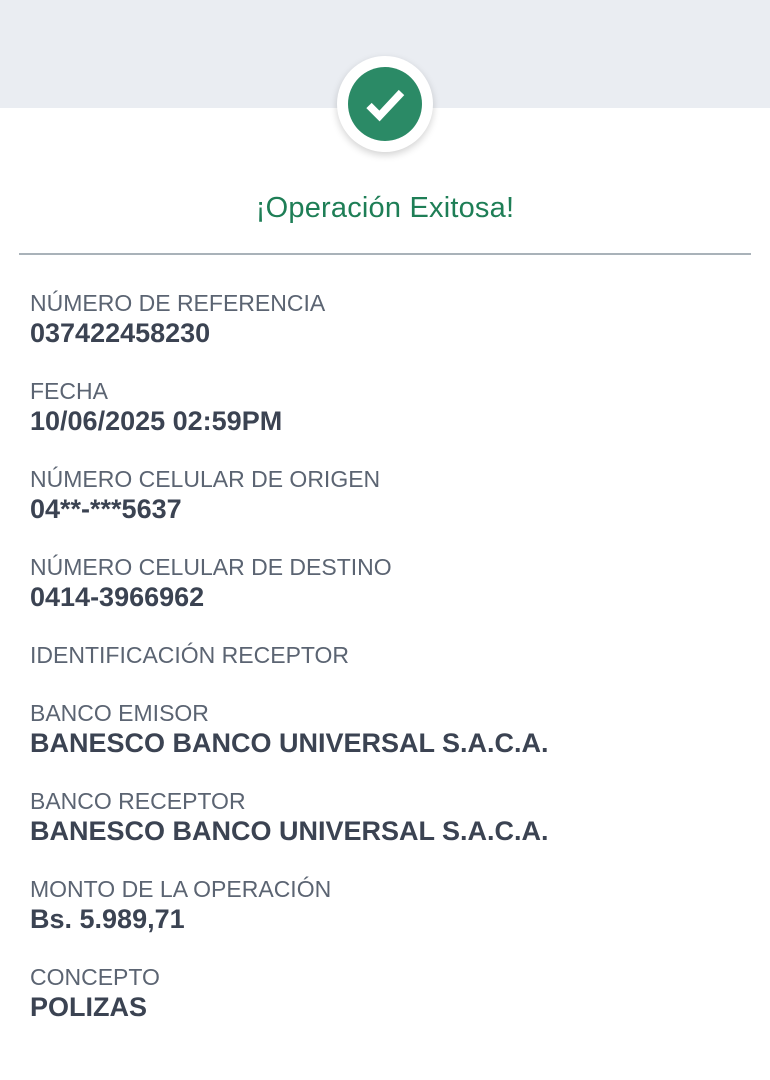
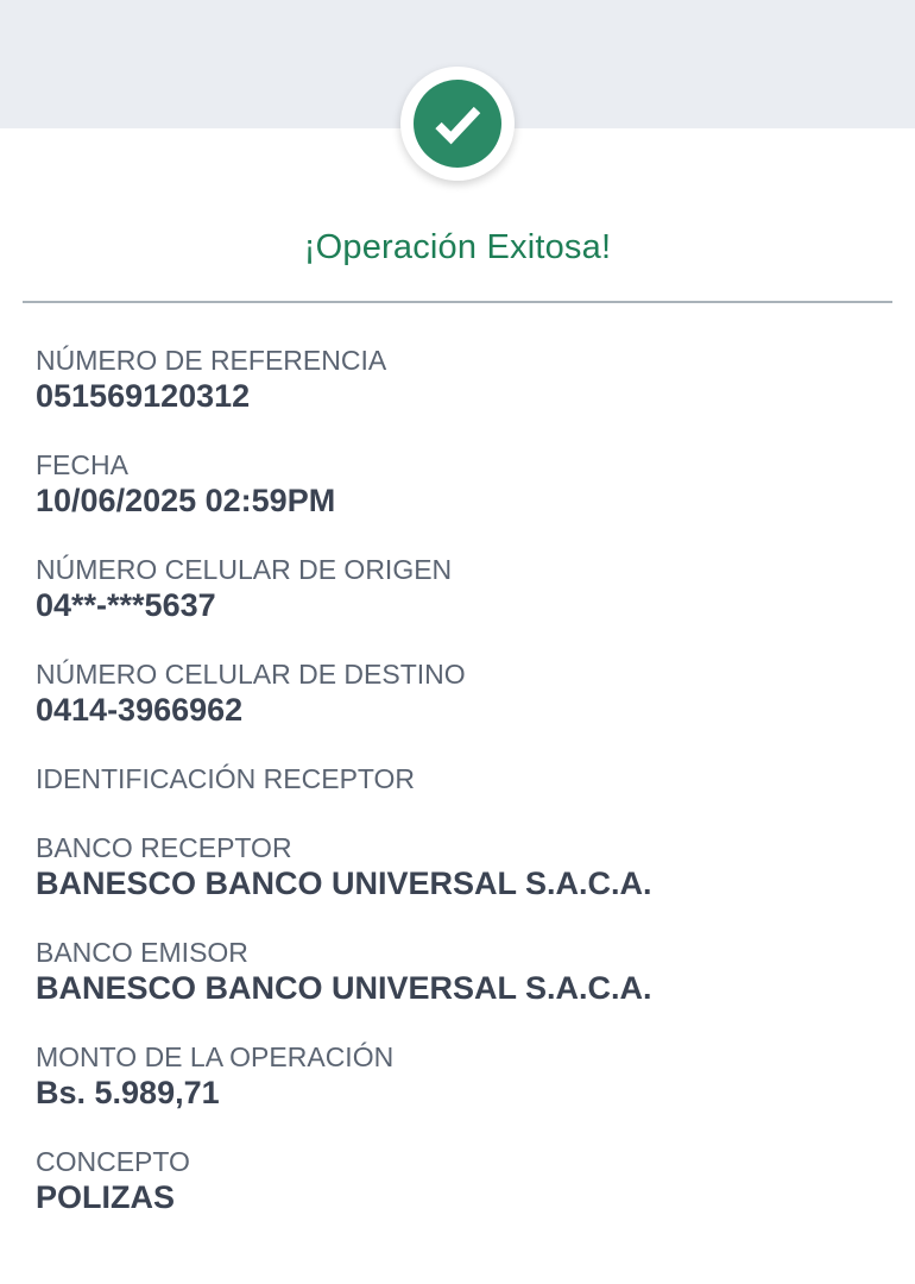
  ¡Operación Exitosa!
  NÚMERO DE REFERENCIA
- 037422458230
+ 051569120312
  FECHA
  10/06/2025 02:59PM
  NÚMERO CELULAR DE ORIGEN
  04**-***5637
  NÚMERO CELULAR DE DESTINO
  0414-3966962
  IDENTIFICACIÓN RECEPTOR
- BANCO EMISOR
+ BANCO RECEPTOR
  BANESCO BANCO UNIVERSAL S.A.C.A.
- BANCO RECEPTOR
+ BANCO EMISOR
  BANESCO BANCO UNIVERSAL S.A.C.A.
  MONTO DE LA OPERACIÓN
  Bs. 5.989,71
  CONCEPTO
  POLIZAS
